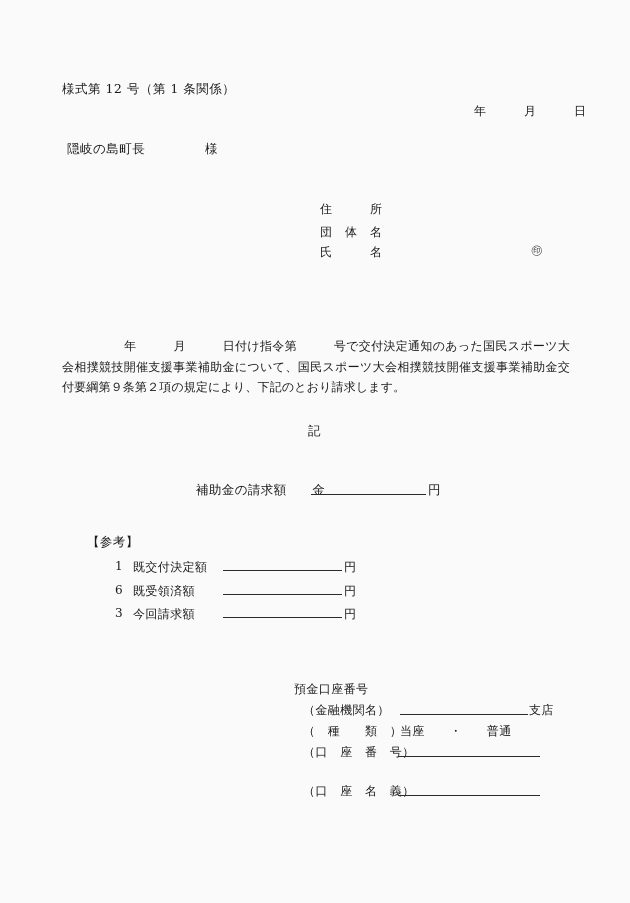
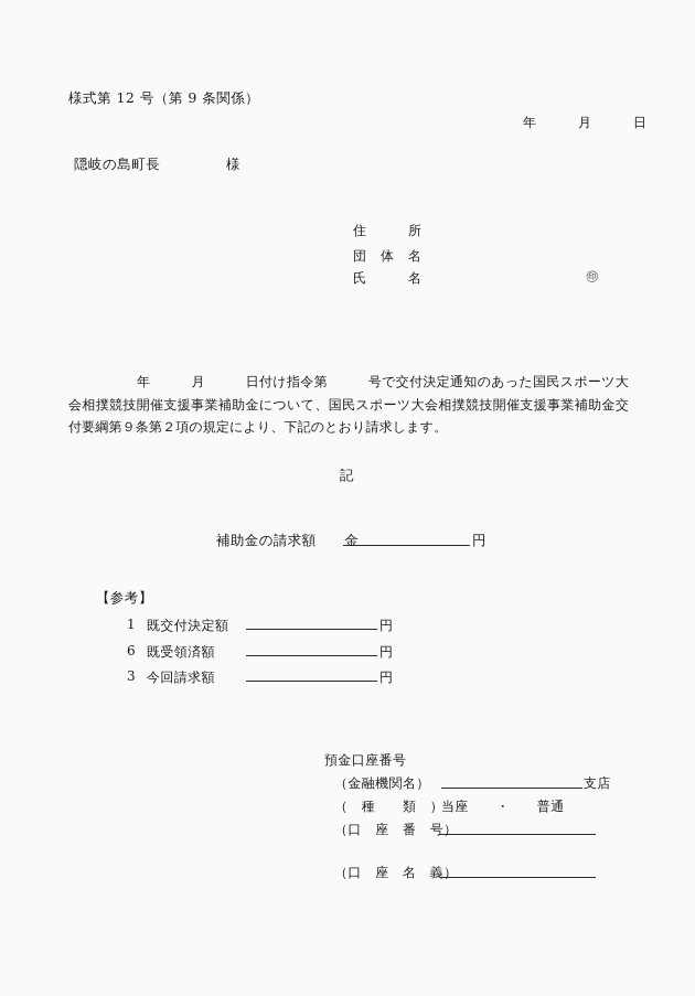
- 様式第 12 号（第 1 条関係）
+ 様式第 12 号（第 9 条関係）
  年 月 日
  隠岐の島町長
  様
  住 所
  団 体 名
  氏 名
  ㊞
  年 月 日付け指令第 号で交付決定通知のあった国民スポーツ大会相撲競技開催支援事業補助金について、国民スポーツ大会相撲競技開催支援事業補助金交付要綱第９条第２項の規定により、下記のとおり請求します。
  記
  補助金の請求額 金
  円
  【参考】
  1
  既交付決定額
  円
  6
  既受領済額
  円
  3
  今回請求額
  円
  預金口座番号
  （金融機関名）
  支店
  （ 種 類 ）
  当座 ・ 普通
  （口 座 番 号）
  （口 座 名 義）
